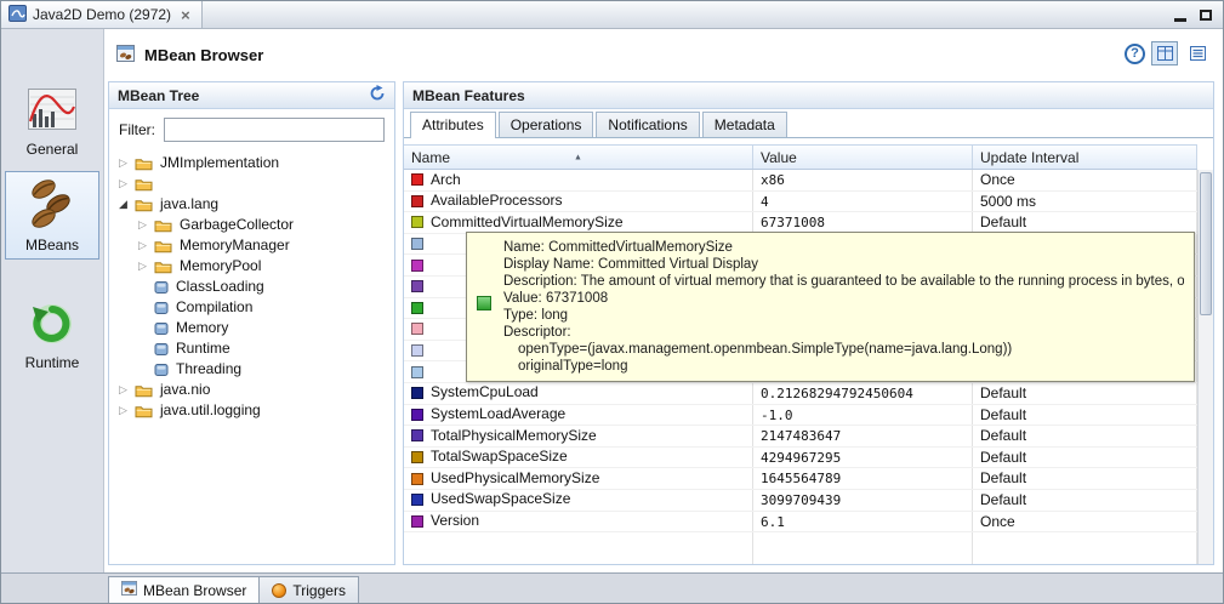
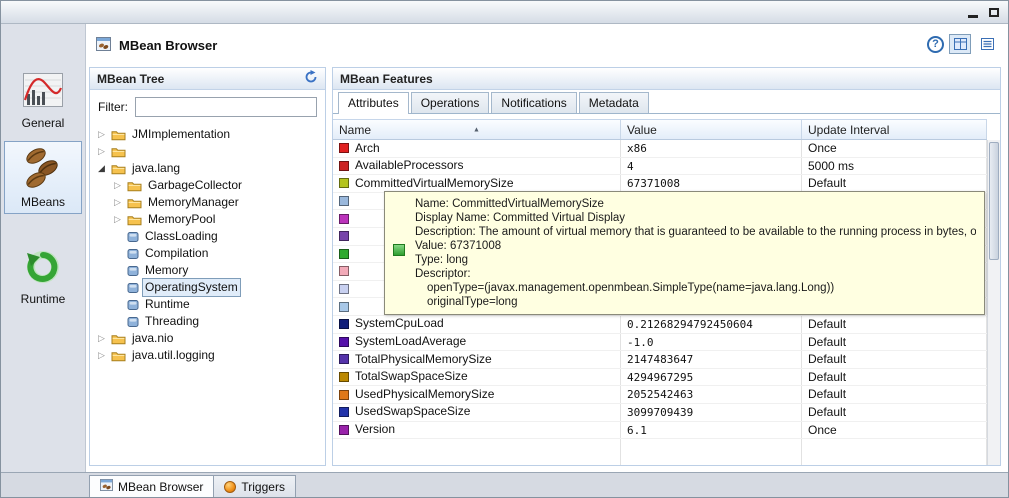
- Java2D Demo (2972)
- ×
  General
  MBeans
  Runtime
  MBean Browser
  ?
  MBean Tree
  Filter:
  ▷
  JMImplementation
  ▷
  ◢
  java.lang
  ▷
  GarbageCollector
  ▷
  MemoryManager
  ▷
  MemoryPool
  ClassLoading
  Compilation
  Memory
+ OperatingSystem
  Runtime
  Threading
  ▷
  java.nio
  ▷
  java.util.logging
  MBean Features
  Attributes
  Operations
  Notifications
  Metadata
  Name
  Value
  Update Interval
  Arch
  x86
  Once
  AvailableProcessors
  4
  5000 ms
  CommittedVirtualMemorySize
  67371008
  Default
  SystemCpuLoad
  0.21268294792450604
  Default
  SystemLoadAverage
  -1.0
  Default
  TotalPhysicalMemorySize
  2147483647
  Default
  TotalSwapSpaceSize
  4294967295
  Default
  UsedPhysicalMemorySize
- 1645564789
+ 2052542463
  Default
  UsedSwapSpaceSize
  3099709439
  Default
  Version
  6.1
  Once
  MBean Browser
  Triggers
  Name: CommittedVirtualMemorySize
  Display Name: Committed Virtual Display
  Description: The amount of virtual memory that is guaranteed to be available to the running process in bytes, o
  Value: 67371008
  Type: long
  Descriptor:
  openType=(javax.management.openmbean.SimpleType(name=java.lang.Long))
  originalType=long
